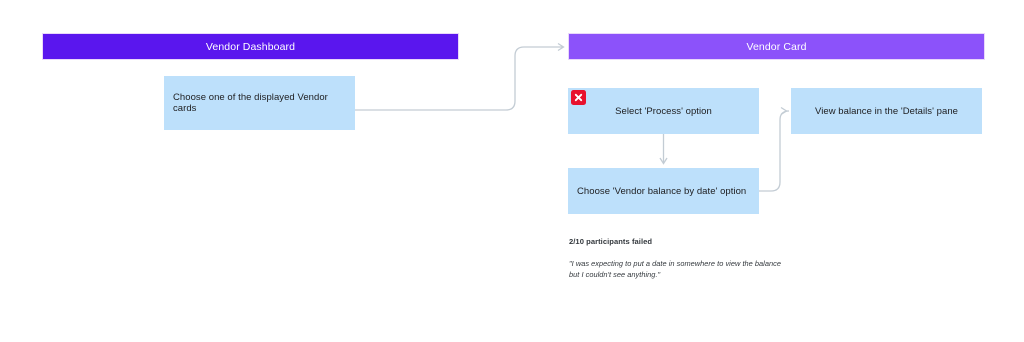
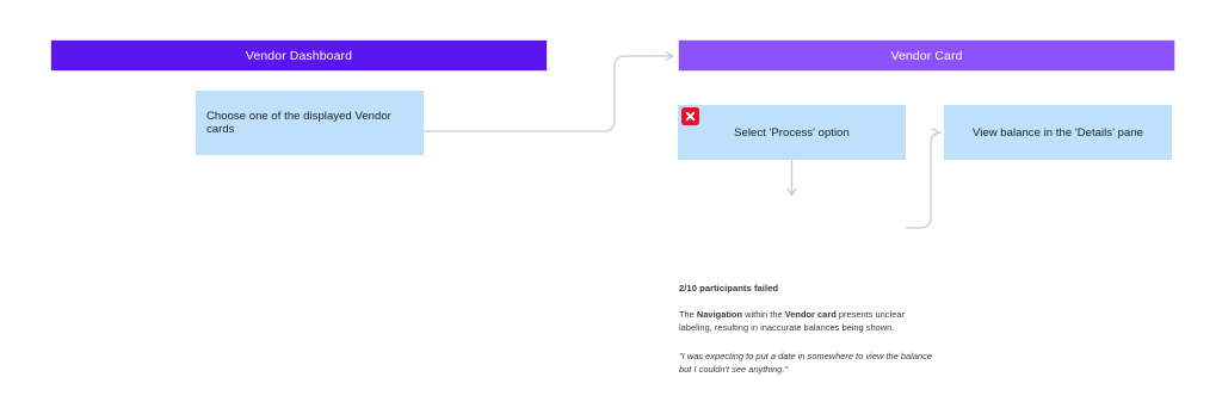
  Vendor Dashboard
  Vendor Card
  Choose one of the displayed Vendor cards
  Select 'Process' option
- Choose 'Vendor balance by date' option
  View balance in the 'Details' pane
  2/10 participants failed
+ The Navigation within the Vendor card presents unclear labeling, resulting in inaccurate balances being shown.
  "I was expecting to put a date in somewhere to view the balance but I couldn't see anything."
